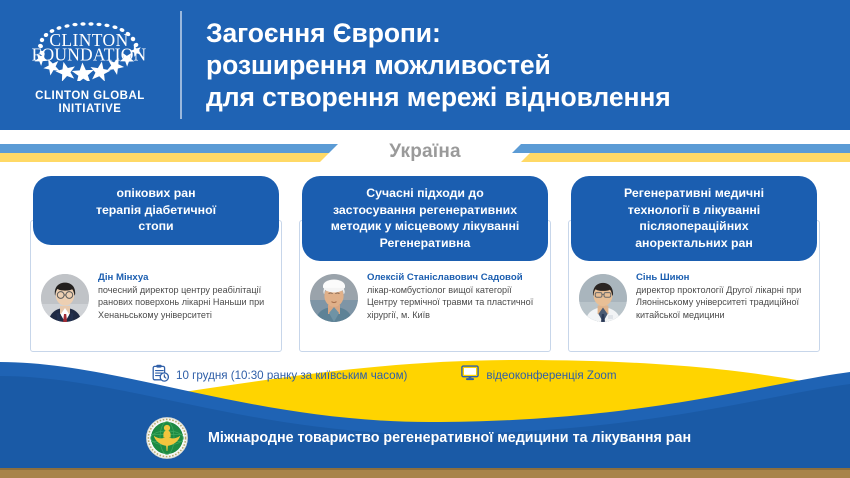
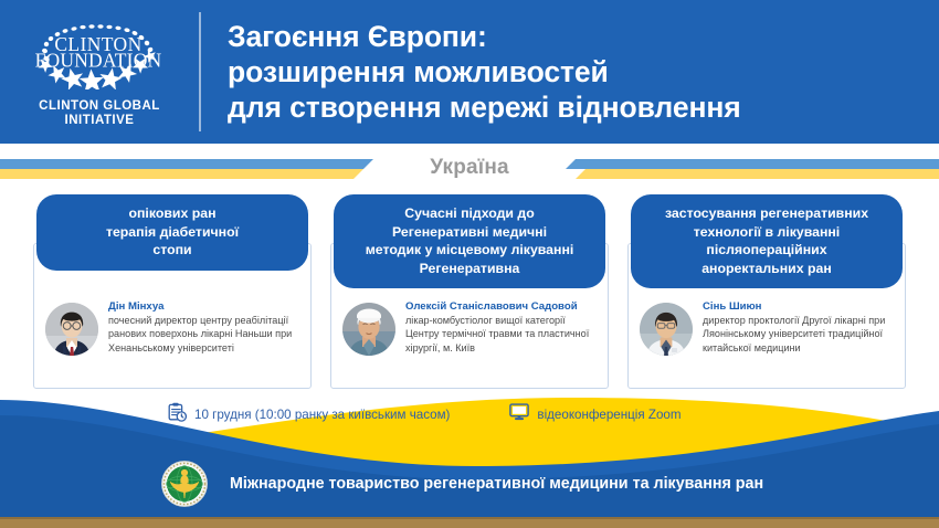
  CLINTON
  FOUNDATION
  CLINTON GLOBAL
  INITIATIVE
  Загоєння Європи:
  розширення можливостей
  для створення мережі відновлення
  Україна
  опікових ран
  терапія діабетичної
  стопи
  Дін Мінхуа
  почесний директор центру реабілітації ранових поверхонь лікарні Наньши при Хенаньському університеті
  Сучасні підходи до
- застосування регенеративних
+ Регенеративні медичні
  методик у місцевому лікуванні
  Регенеративна
  Олексій Станіславович Садовой
  лікар-комбустіолог вищої категорії Центру термічної травми та пластичної хірургії, м. Київ
- Регенеративні медичні
+ застосування регенеративних
  технології в лікуванні
  післяопераційних
  аноректальних ран
  Сінь Шиюн
  директор проктології Другої лікарні при Ляонінському університеті традиційної китайської медицини
- 10 грудня (10:30 ранку за київським часом)
+ 10 грудня (10:00 ранку за київським часом)
  відеоконференція Zoom
  Міжнародне товариство регенеративної медицини та лікування ран
